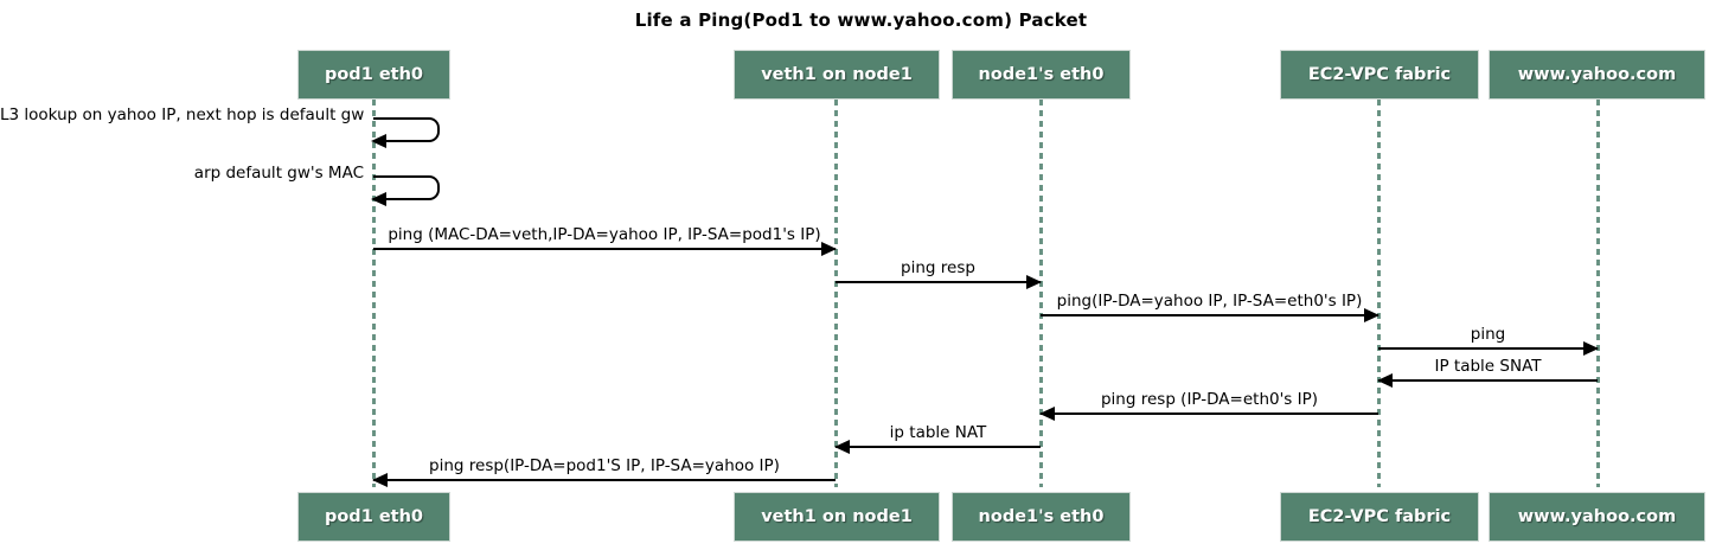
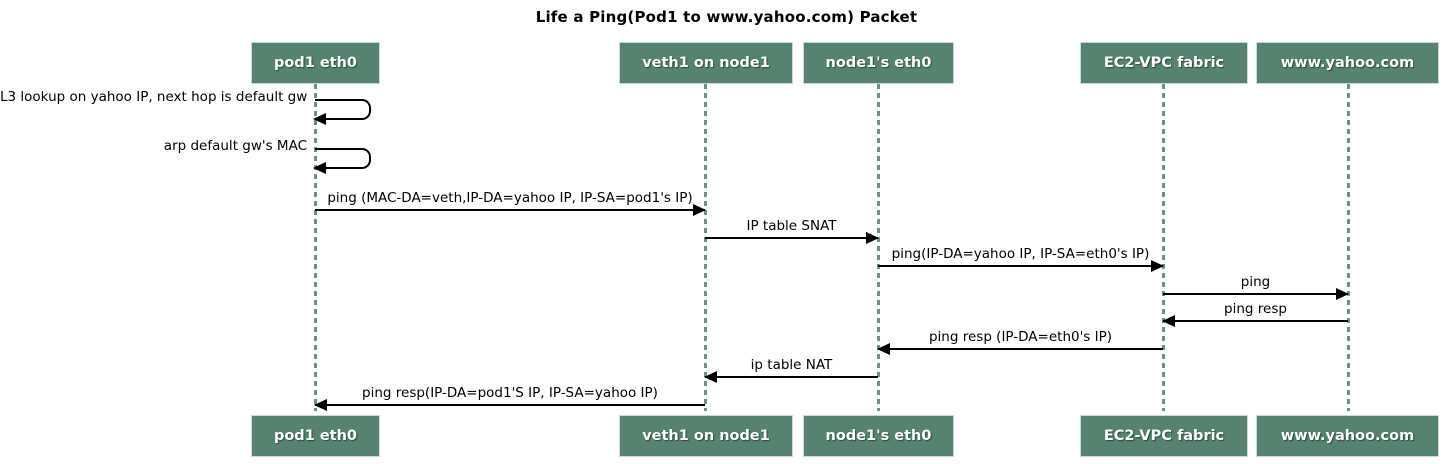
  Life a Ping(Pod1 to www.yahoo.com) Packet
  pod1 eth0
  veth1 on node1
  node1's eth0
  EC2-VPC fabric
  www.yahoo.com
  L3 lookup on yahoo IP, next hop is default gw
  arp default gw's MAC
  ping (MAC-DA=veth,IP-DA=yahoo IP, IP-SA=pod1's IP)
- ping resp
+ IP table SNAT
  ping(IP-DA=yahoo IP, IP-SA=eth0's IP)
  ping
- IP table SNAT
+ ping resp
  ping resp (IP-DA=eth0's IP)
  ip table NAT
  ping resp(IP-DA=pod1'S IP, IP-SA=yahoo IP)
  pod1 eth0
  veth1 on node1
  node1's eth0
  EC2-VPC fabric
  www.yahoo.com
